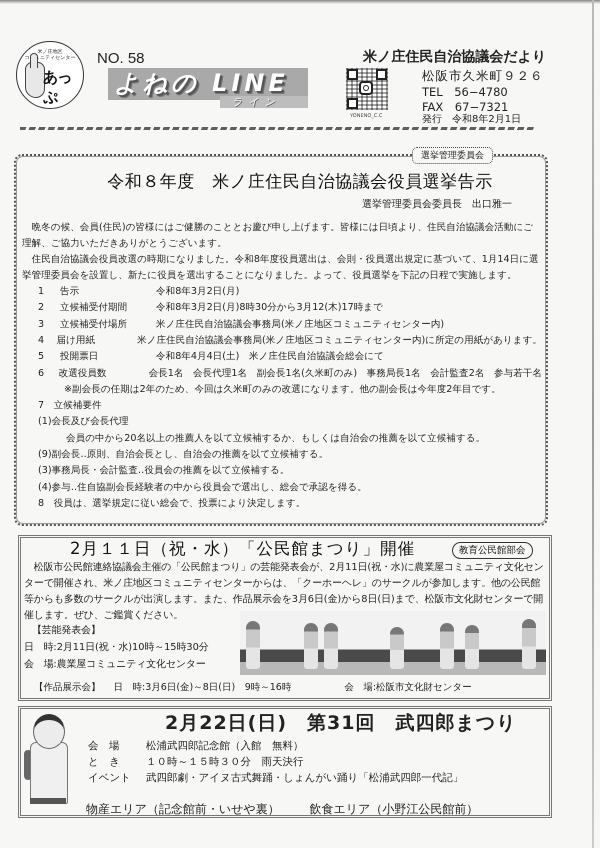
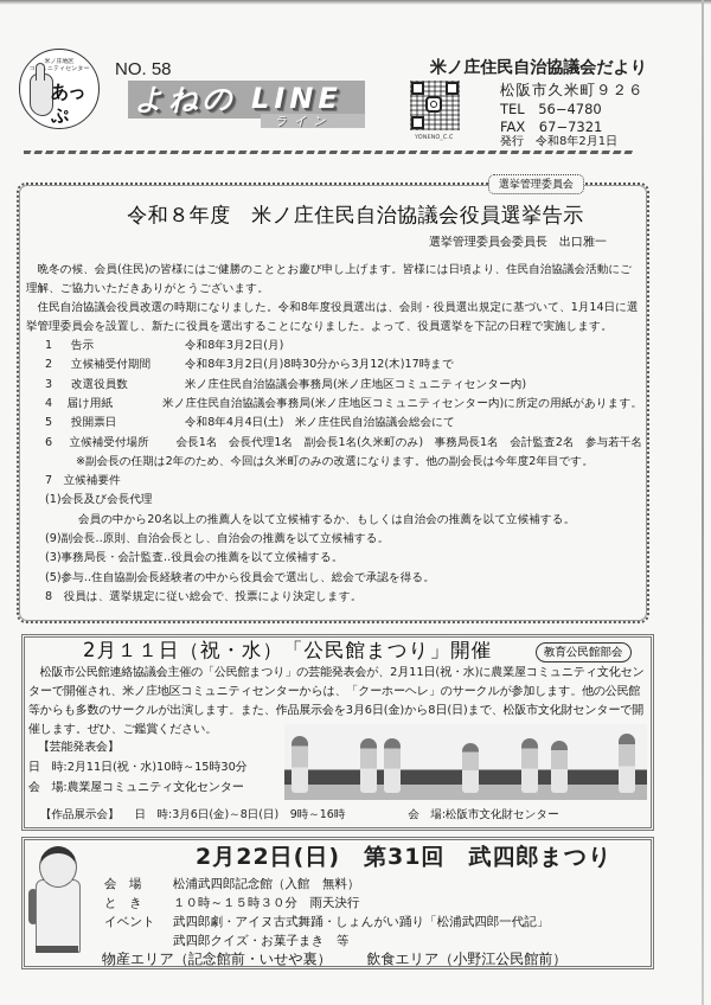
  あっぷ
  NO. 58
  よねの LINE
  ライン
  米ノ庄住民自治協議会だより
  松阪市久米町９２６
  TEL 56−4780
  FAX 67−7321
  発行 令和8年2月1日
  選挙管理委員会
  令和８年度 米ノ庄住民自治協議会役員選挙告示
  選挙管理委員会委員長 出口雅一
  晩冬の候、会員(住民)の皆様にはご健勝のこととお慶び申し上げます。皆様には日頃より、住民自治協議会活動にご理解、ご協力いただきありがとうございます。
  住民自治協議会役員改選の時期になりました。令和8年度役員選出は、会則・役員選出規定に基づいて、1月14日に選挙管理委員会を設置し、新たに役員を選出することになりました。よって、役員選挙を下記の日程で実施します。
  1
  告示
  令和8年3月2日(月)
  2
  立候補受付期間
  令和8年3月2日(月)8時30分から3月12(木)17時まで
  3
- 立候補受付場所
+ 改選役員数
  米ノ庄住民自治協議会事務局(米ノ庄地区コミュニティセンター内)
  4
  届け用紙
  米ノ庄住民自治協議会事務局(米ノ庄地区コミュニティセンター内)に所定の用紙があります。
  5
  投開票日
  令和8年4月4日(土) 米ノ庄住民自治協議会総会にて
  6
- 改選役員数
+ 立候補受付場所
  会長1名 会長代理1名 副会長1名(久米町のみ) 事務局長1名 会計監査2名 参与若干名
  ※副会長の任期は2年のため、今回は久米町のみの改選になります。他の副会長は今年度2年目です。
  7 立候補要件
  (1)会長及び会長代理
  会員の中から20名以上の推薦人を以て立候補するか、もしくは自治会の推薦を以て立候補する。
  (9)副会長‥原則、自治会長とし、自治会の推薦を以て立候補する。
  (3)事務局長・会計監査‥役員会の推薦を以て立候補する。
- (4)参与‥住自協副会長経験者の中から役員会で選出し、総会で承認を得る。
+ (5)参与‥住自協副会長経験者の中から役員会で選出し、総会で承認を得る。
  8 役員は、選挙規定に従い総会で、投票により決定します。
  2月１１日（祝・水）「公民館まつり」開催
  教育公民館部会
  松阪市公民館連絡協議会主催の「公民館まつり」の芸能発表会が、2月11日(祝・水)に農業屋コミュニティ文化センターで開催され、米ノ庄地区コミュニティセンターからは、「クーホーヘレ」のサークルが参加します。他の公民館等からも多数のサークルが出演します。また、作品展示会を3月6日(金)から8日(日)まで、松阪市文化財センターで開催します。ぜひ、ご鑑賞ください。
  【芸能発表会】
  日 時:2月11日(祝・水)10時～15時30分
  会 場:農業屋コミュニティ文化センター
  【作品展示会】 日 時:3月6日(金)～8日(日) 9時～16時 会 場:松阪市文化財センター
  2月22日(日) 第31回 武四郎まつり
  会 場
  松浦武四郎記念館（入館 無料）
  と き
  １０時～１５時３０分 雨天決行
  イベント
  武四郎劇・アイヌ古式舞踊・しょんがい踊り「松浦武四郎一代記」
+ 武四郎クイズ・お菓子まき 等
  物産エリア（記念館前・いせや裏） 飲食エリア（小野江公民館前）
